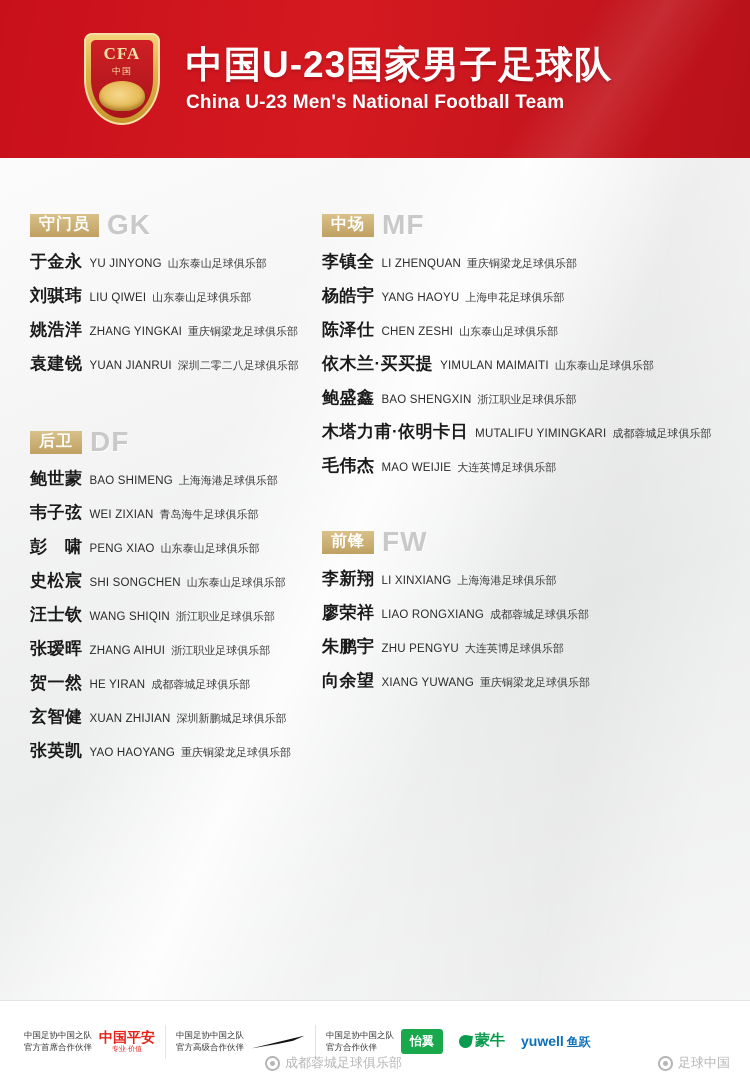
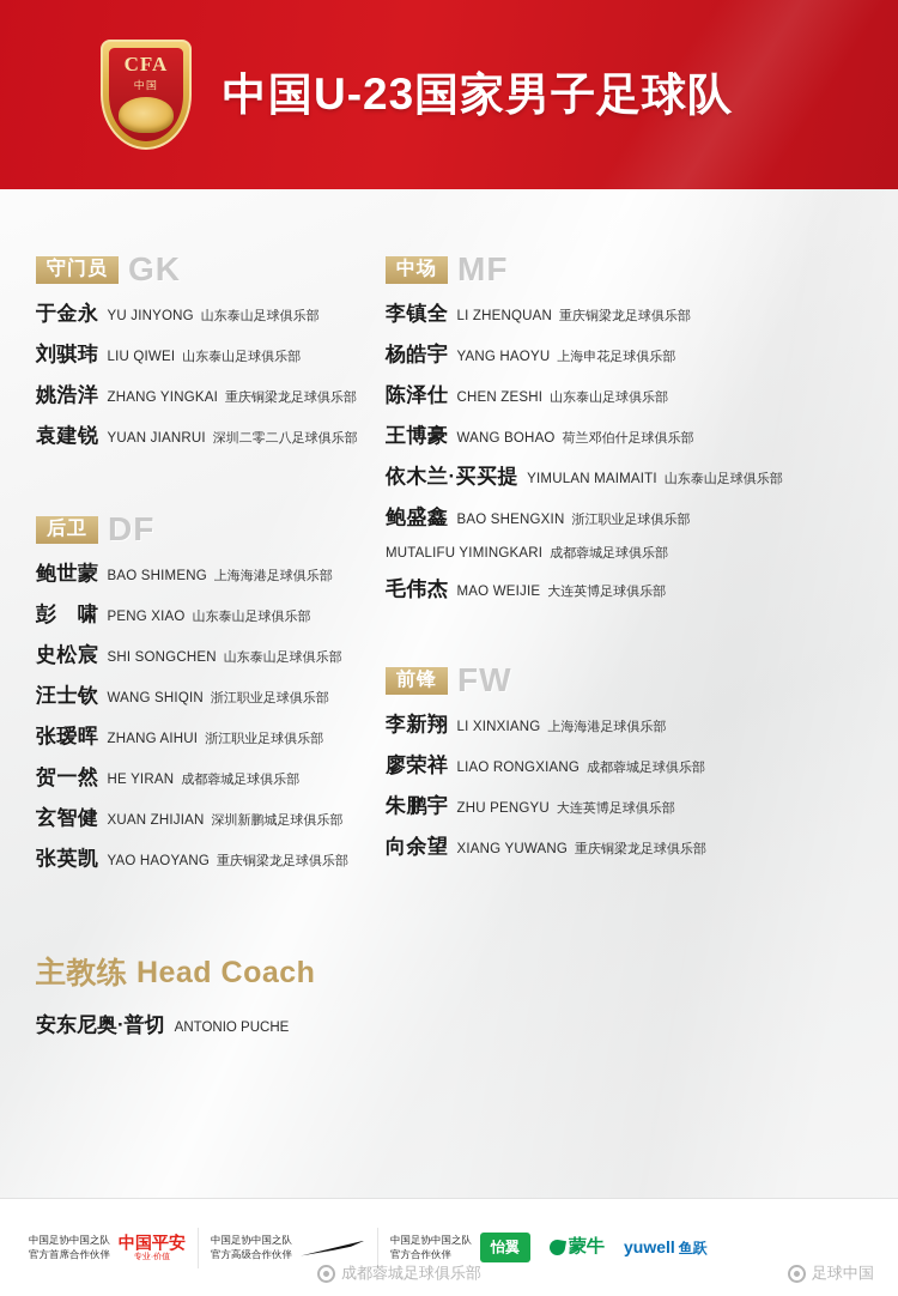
  CFA
  中国
  中国U-23国家男子足球队
- China U-23 Men's National Football Team
  守门员
  GK
  于金永
  YU JINYONG
  山东泰山足球俱乐部
  刘骐玮
  LIU QIWEI
  山东泰山足球俱乐部
  姚浩洋
  ZHANG YINGKAI
  重庆铜梁龙足球俱乐部
  袁建锐
  YUAN JIANRUI
  深圳二零二八足球俱乐部
  后卫
  DF
  鲍世蒙
  BAO SHIMENG
  上海海港足球俱乐部
- 韦子弦
- WEI ZIXIAN
- 青岛海牛足球俱乐部
  彭 啸
  PENG XIAO
  山东泰山足球俱乐部
  史松宸
  SHI SONGCHEN
  山东泰山足球俱乐部
  汪士钦
  WANG SHIQIN
  浙江职业足球俱乐部
  张瑷晖
  ZHANG AIHUI
  浙江职业足球俱乐部
  贺一然
  HE YIRAN
  成都蓉城足球俱乐部
  玄智健
  XUAN ZHIJIAN
  深圳新鹏城足球俱乐部
  张英凯
  YAO HAOYANG
  重庆铜梁龙足球俱乐部
  中场
  MF
  李镇全
  LI ZHENQUAN
  重庆铜梁龙足球俱乐部
  杨皓宇
  YANG HAOYU
  上海申花足球俱乐部
  陈泽仕
  CHEN ZESHI
  山东泰山足球俱乐部
+ 王博豪
+ WANG BOHAO
+ 荷兰邓伯什足球俱乐部
  依木兰·买买提
  YIMULAN MAIMAITI
  山东泰山足球俱乐部
  鲍盛鑫
  BAO SHENGXIN
  浙江职业足球俱乐部
- 木塔力甫·依明卡日
  MUTALIFU YIMINGKARI
  成都蓉城足球俱乐部
  毛伟杰
  MAO WEIJIE
  大连英博足球俱乐部
  前锋
  FW
  李新翔
  LI XINXIANG
  上海海港足球俱乐部
  廖荣祥
  LIAO RONGXIANG
  成都蓉城足球俱乐部
  朱鹏宇
  ZHU PENGYU
  大连英博足球俱乐部
  向余望
  XIANG YUWANG
  重庆铜梁龙足球俱乐部
+ 主教练 Head Coach
+ 安东尼奥·普切
+ ANTONIO PUCHE
  中国足协中国之队
  官方首席合作伙伴
  中国平安
  中国足协中国之队
  官方高级合作伙伴
  中国足协中国之队
  官方合作伙伴
  怡翼
  蒙牛
  yuwell 鱼跃
  成都蓉城足球俱乐部
  足球中国
